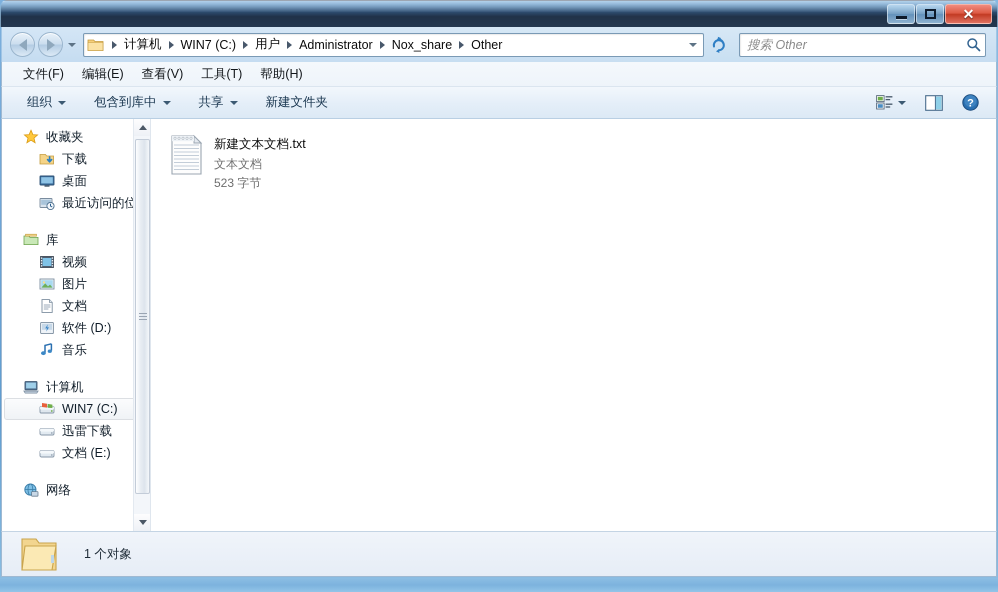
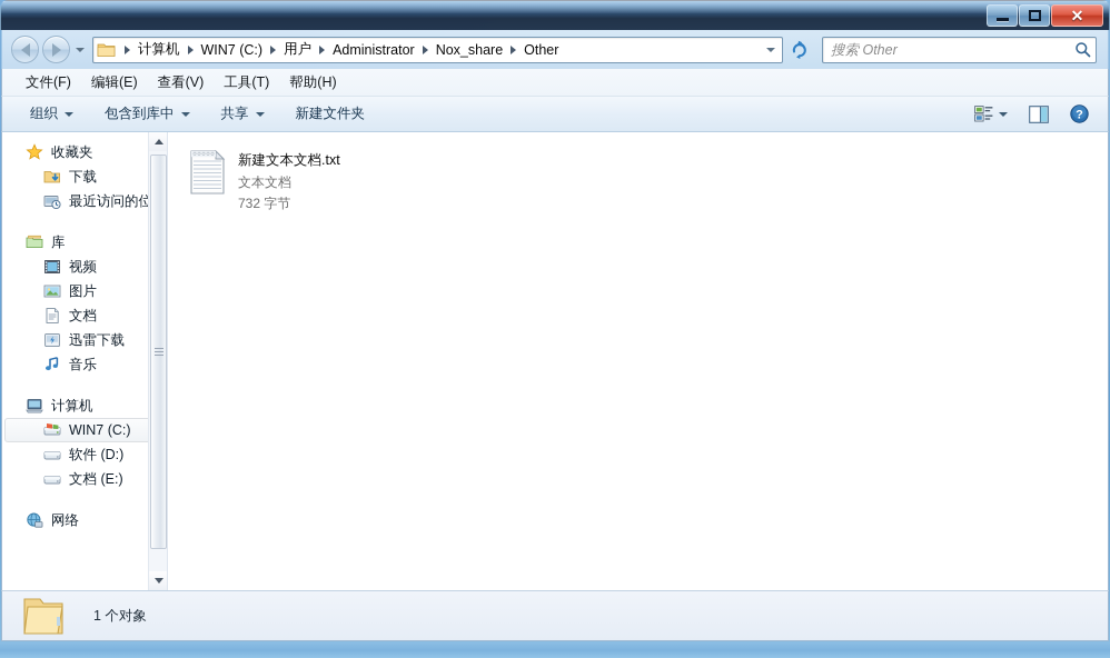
  ✕
  计算机
  WIN7 (C:)
  用户
  Administrator
  Nox_share
  Other
  搜索 Other
  文件(F)
  编辑(E)
  查看(V)
  工具(T)
  帮助(H)
  组织
  包含到库中
  共享
  新建文件夹
  ?
  收藏夹
  下载
- 桌面
  最近访问的位
  库
  视频
  图片
  文档
- 软件 (D:)
+ 迅雷下载
  音乐
  计算机
  WIN7 (C:)
- 迅雷下载
+ 软件 (D:)
  文档 (E:)
  网络
  新建文本文档.txt
  文本文档
- 523 字节
+ 732 字节
  1 个对象
